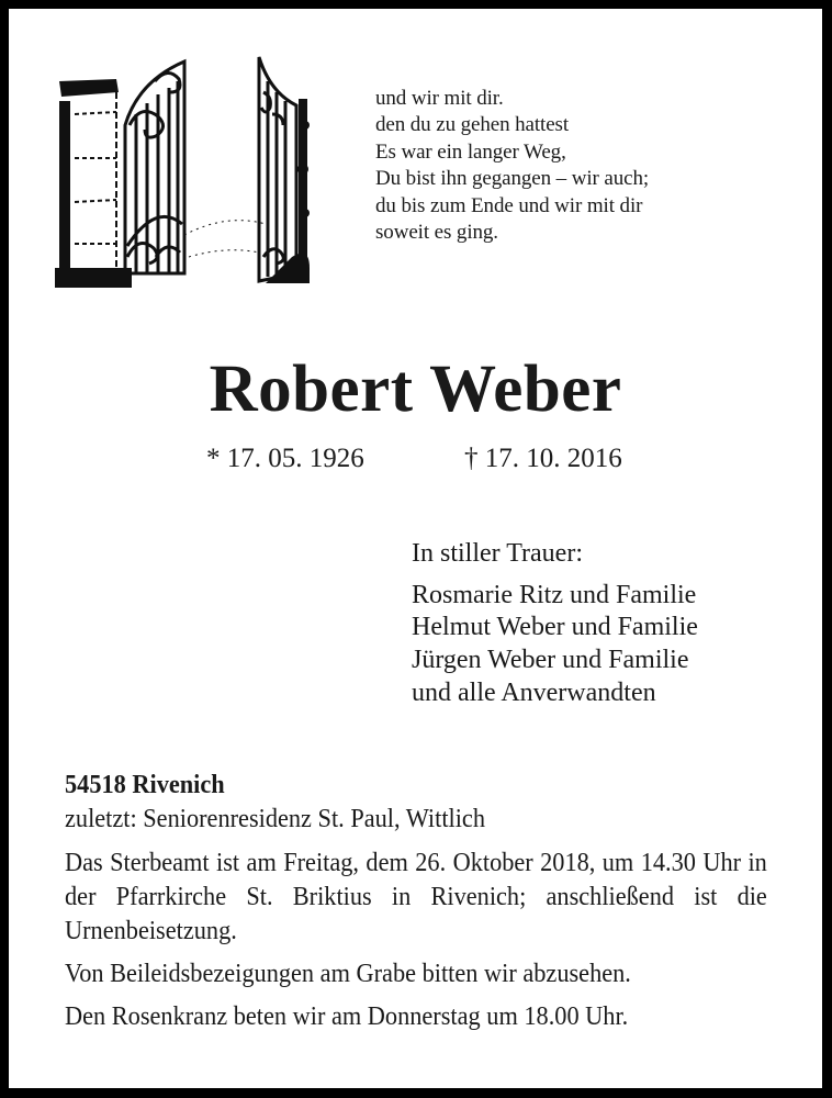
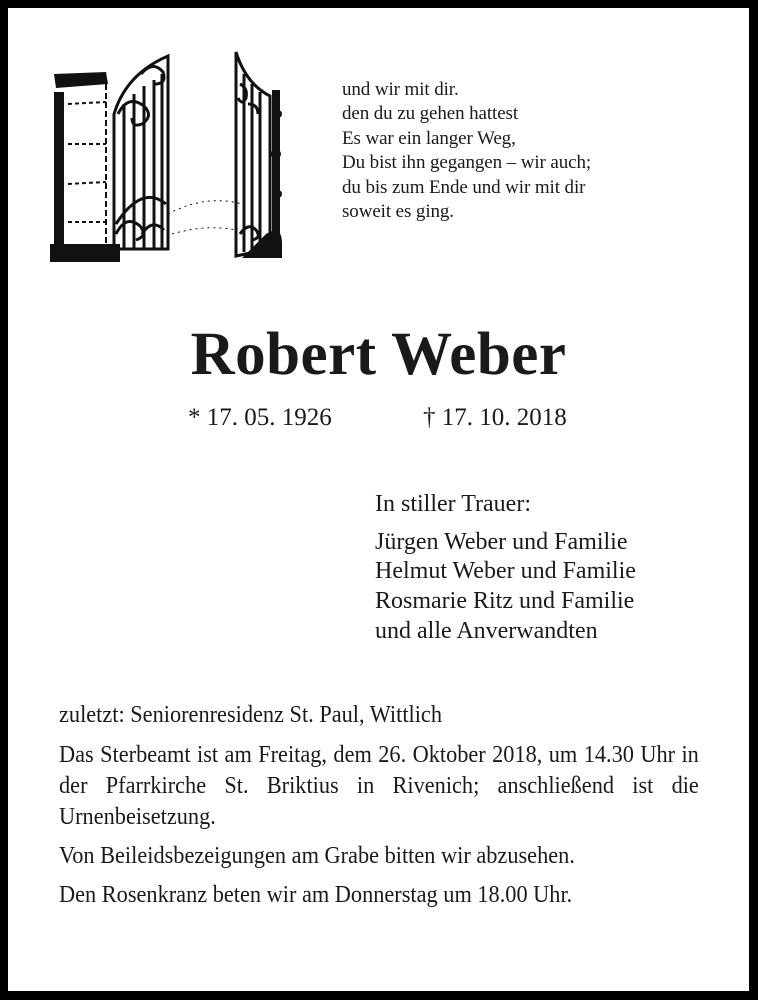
  und wir mit dir.
  den du zu gehen hattest
  Es war ein langer Weg,
  Du bist ihn gegangen – wir auch;
  du bis zum Ende und wir mit dir
  soweit es ging.
  Robert Weber
- * 17. 05. 1926 † 17. 10. 2016
+ * 17. 05. 1926 † 17. 10. 2018
  In stiller Trauer:
- Rosmarie Ritz und Familie
+ Jürgen Weber und Familie
  Helmut Weber und Familie
- Jürgen Weber und Familie
+ Rosmarie Ritz und Familie
  und alle Anverwandten
- 54518 Rivenich
  zuletzt: Seniorenresidenz St. Paul, Wittlich
  Das Sterbeamt ist am Freitag, dem 26. Oktober 2018, um 14.30 Uhr in der Pfarrkirche St. Briktius in Rivenich; anschließend ist die Urnenbeisetzung.
  Von Beileidsbezeigungen am Grabe bitten wir abzusehen.
  Den Rosenkranz beten wir am Donnerstag um 18.00 Uhr.
